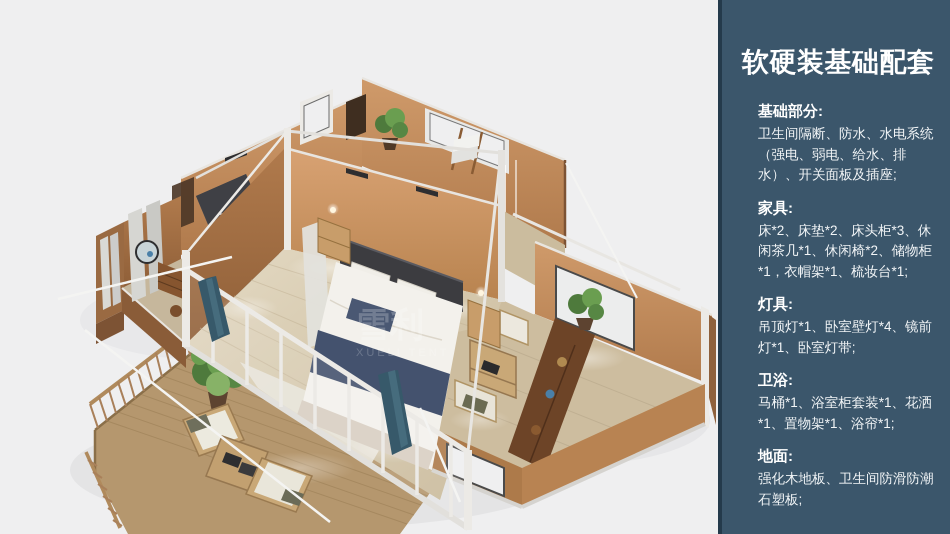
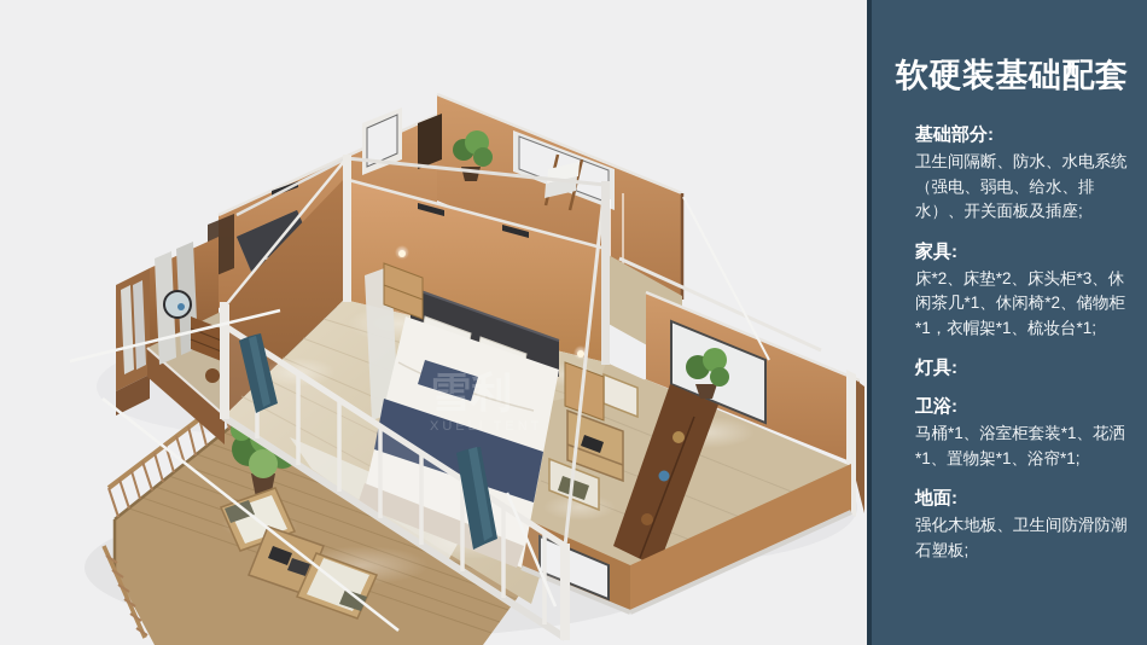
  雪利
  XUELI TENT
  软硬装基础配套
  基础部分:
  卫生间隔断、防水、水电系统（强电、弱电、给水、排水）、开关面板及插座;
  家具:
  床*2、床垫*2、床头柜*3、休闲茶几*1、休闲椅*2、储物柜*1，衣帽架*1、梳妆台*1;
  灯具:
- 吊顶灯*1、卧室壁灯*4、镜前灯*1、卧室灯带;
  卫浴:
  马桶*1、浴室柜套装*1、花洒*1、置物架*1、浴帘*1;
  地面:
  强化木地板、卫生间防滑防潮石塑板;
